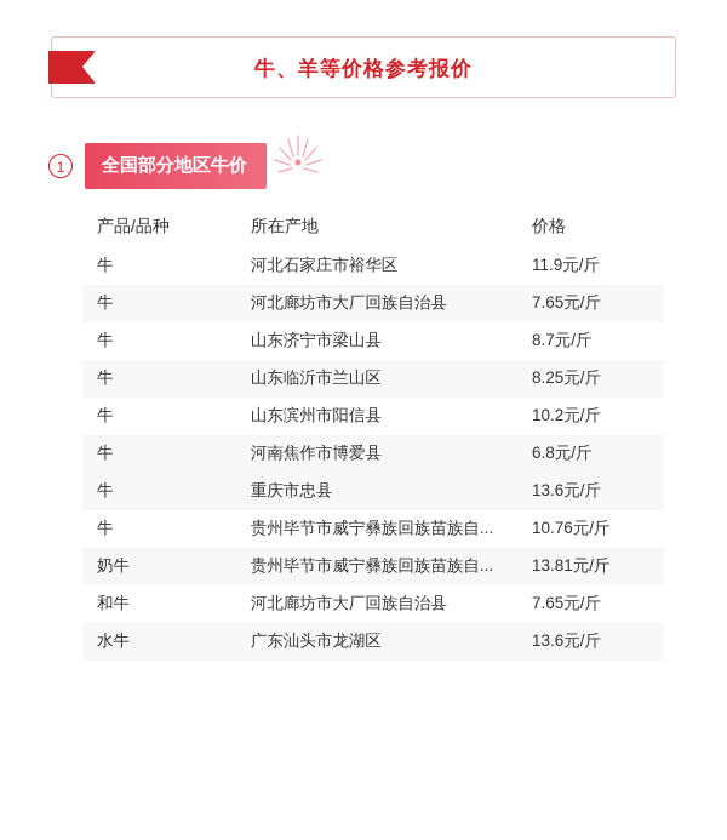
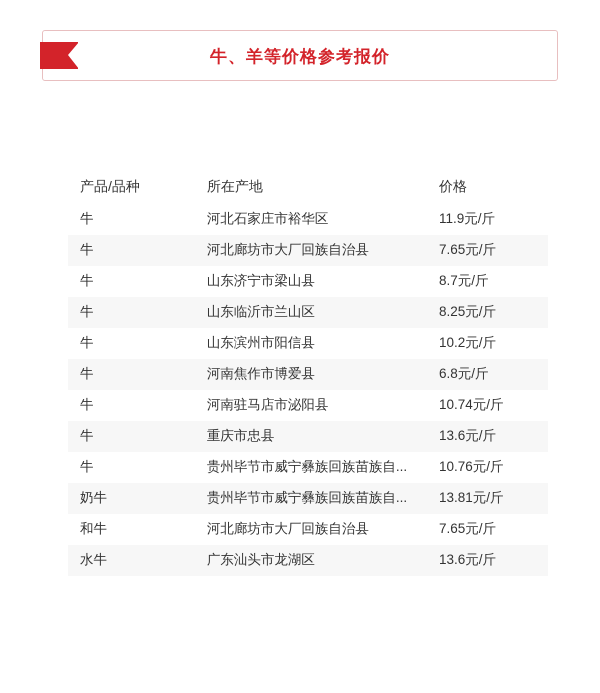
  牛、羊等价格参考报价
- 1
- 全国部分地区牛价
  产品/品种	所在产地	价格
  牛	河北石家庄市裕华区	11.9元/斤
  牛	河北廊坊市大厂回族自治县	7.65元/斤
  牛	山东济宁市梁山县	8.7元/斤
  牛	山东临沂市兰山区	8.25元/斤
  牛	山东滨州市阳信县	10.2元/斤
  牛	河南焦作市博爱县	6.8元/斤
+ 牛	河南驻马店市泌阳县	10.74元/斤
  牛	重庆市忠县	13.6元/斤
  牛	贵州毕节市威宁彝族回族苗族自...	10.76元/斤
  奶牛	贵州毕节市威宁彝族回族苗族自...	13.81元/斤
  和牛	河北廊坊市大厂回族自治县	7.65元/斤
  水牛	广东汕头市龙湖区	13.6元/斤
